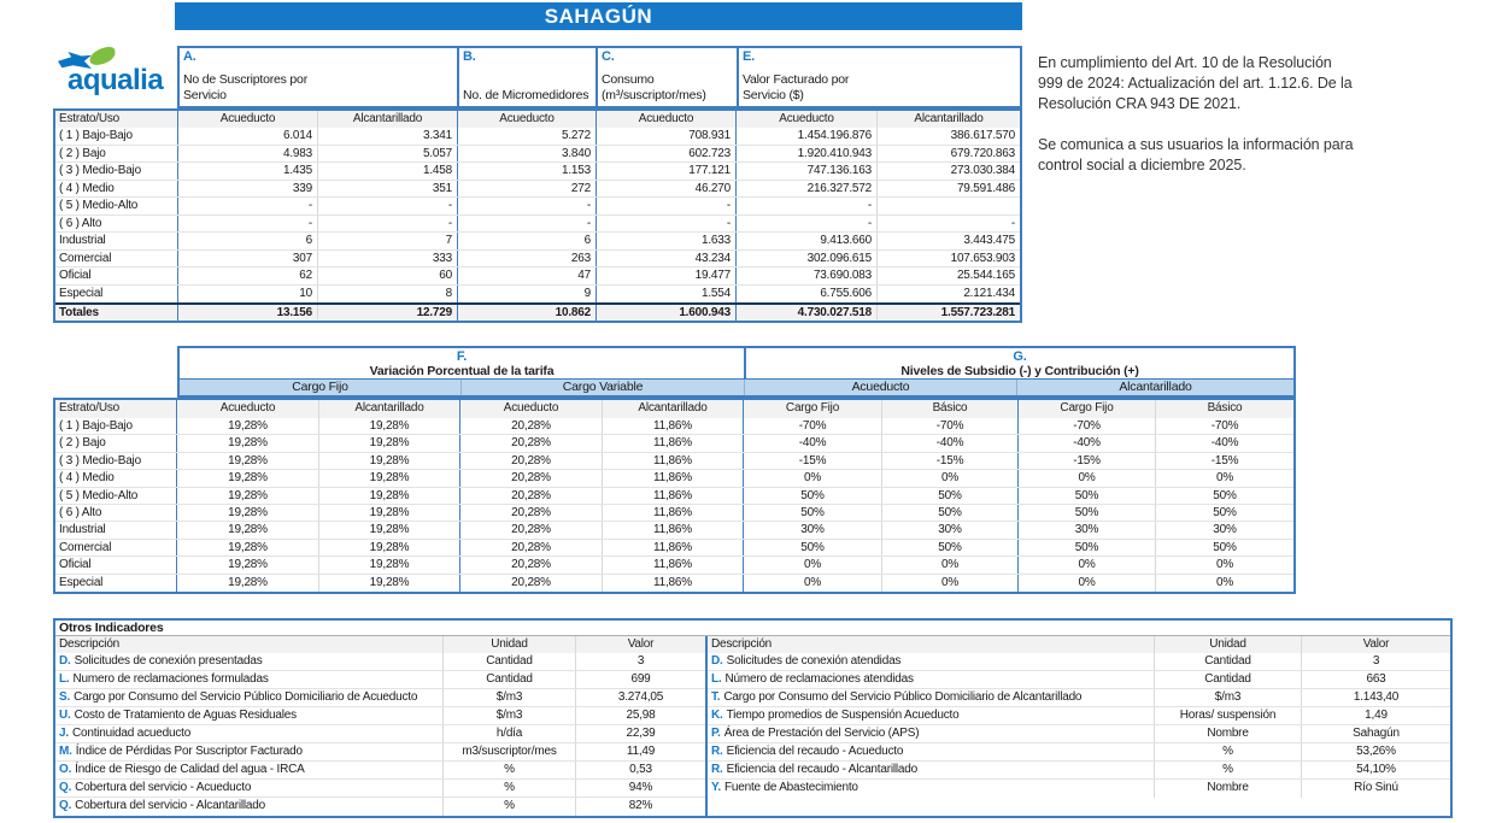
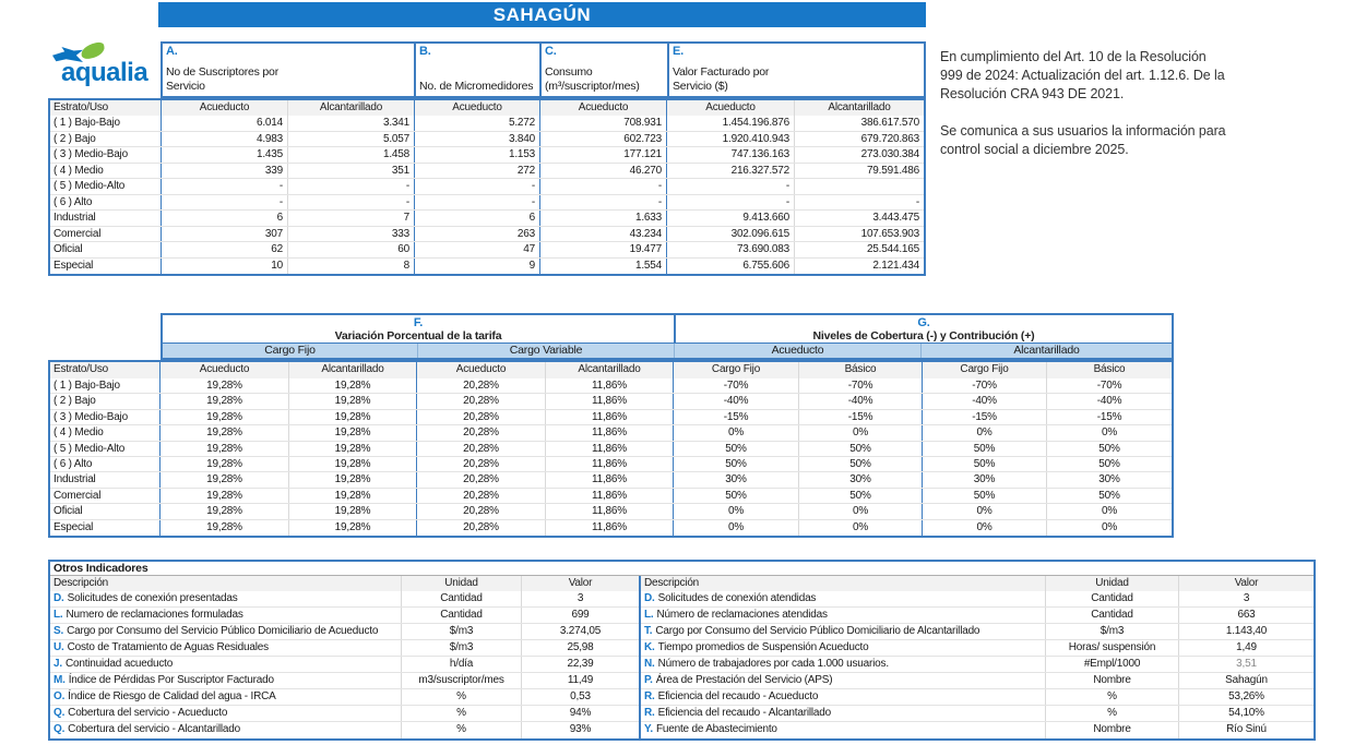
  SAHAGÚN
  aqualia
  En cumplimiento del Art. 10 de la Resolución 999 de 2024: Actualización del art. 1.12.6. De la Resolución CRA 943 DE 2021.
  Se comunica a sus usuarios la información para control social a diciembre 2025.
  A.
  No de Suscriptores por
  Servicio
  B.
  No. de Micromedidores
  C.
  Consumo
  (m³/suscriptor/mes)
  E.
  Valor Facturado por
  Servicio ($)
  Estrato/Uso
  Acueducto
  Alcantarillado
  Acueducto
  Acueducto
  Acueducto
  Alcantarillado
  ( 1 ) Bajo-Bajo
  6.014
  3.341
  5.272
  708.931
  1.454.196.876
  386.617.570
  ( 2 ) Bajo
  4.983
  5.057
  3.840
  602.723
  1.920.410.943
  679.720.863
  ( 3 ) Medio-Bajo
  1.435
  1.458
  1.153
  177.121
  747.136.163
  273.030.384
  ( 4 ) Medio
  339
  351
  272
  46.270
  216.327.572
  79.591.486
  ( 5 ) Medio-Alto
  -
  -
  -
  -
  -
  ( 6 ) Alto
  -
  -
  -
  -
  -
  -
  Industrial
  6
  7
  6
  1.633
  9.413.660
  3.443.475
  Comercial
  307
  333
  263
  43.234
  302.096.615
  107.653.903
  Oficial
  62
  60
  47
  19.477
  73.690.083
  25.544.165
  Especial
  10
  8
  9
  1.554
  6.755.606
  2.121.434
- Totales
- 13.156
- 12.729
- 10.862
- 1.600.943
- 4.730.027.518
- 1.557.723.281
  F.
  Variación Porcentual de la tarifa
  G.
- Niveles de Subsidio (-) y Contribución (+)
+ Niveles de Cobertura (-) y Contribución (+)
  Cargo Fijo
  Cargo Variable
  Acueducto
  Alcantarillado
  Estrato/Uso
  Acueducto
  Alcantarillado
  Acueducto
  Alcantarillado
  Cargo Fijo
  Básico
  Cargo Fijo
  Básico
  ( 1 ) Bajo-Bajo
  19,28%
  19,28%
  20,28%
  11,86%
  -70%
  -70%
  -70%
  -70%
  ( 2 ) Bajo
  19,28%
  19,28%
  20,28%
  11,86%
  -40%
  -40%
  -40%
  -40%
  ( 3 ) Medio-Bajo
  19,28%
  19,28%
  20,28%
  11,86%
  -15%
  -15%
  -15%
  -15%
  ( 4 ) Medio
  19,28%
  19,28%
  20,28%
  11,86%
  0%
  0%
  0%
  0%
  ( 5 ) Medio-Alto
  19,28%
  19,28%
  20,28%
  11,86%
  50%
  50%
  50%
  50%
  ( 6 ) Alto
  19,28%
  19,28%
  20,28%
  11,86%
  50%
  50%
  50%
  50%
  Industrial
  19,28%
  19,28%
  20,28%
  11,86%
  30%
  30%
  30%
  30%
  Comercial
  19,28%
  19,28%
  20,28%
  11,86%
  50%
  50%
  50%
  50%
  Oficial
  19,28%
  19,28%
  20,28%
  11,86%
  0%
  0%
  0%
  0%
  Especial
  19,28%
  19,28%
  20,28%
  11,86%
  0%
  0%
  0%
  0%
  Otros Indicadores
  Descripción
  Unidad
  Valor
  D. Solicitudes de conexión presentadas
  Cantidad
  3
  L. Numero de reclamaciones formuladas
  Cantidad
  699
  S. Cargo por Consumo del Servicio Público Domiciliario de Acueducto
  $/m3
  3.274,05
  U. Costo de Tratamiento de Aguas Residuales
  $/m3
  25,98
  J. Continuidad acueducto
  h/día
  22,39
  M. Índice de Pérdidas Por Suscriptor Facturado
  m3/suscriptor/mes
  11,49
  O. Índice de Riesgo de Calidad del agua - IRCA
  %
  0,53
  Q. Cobertura del servicio - Acueducto
  %
  94%
  Q. Cobertura del servicio - Alcantarillado
  %
- 82%
+ 93%
  Descripción
  Unidad
  Valor
  D. Solicitudes de conexión atendidas
  Cantidad
  3
  L. Número de reclamaciones atendidas
  Cantidad
  663
  T. Cargo por Consumo del Servicio Público Domiciliario de Alcantarillado
  $/m3
  1.143,40
  K. Tiempo promedios de Suspensión Acueducto
  Horas/ suspensión
  1,49
+ N. Número de trabajadores por cada 1.000 usuarios.
+ #Empl/1000
+ 3,51
  P. Área de Prestación del Servicio (APS)
  Nombre
  Sahagún
  R. Eficiencia del recaudo - Acueducto
  %
  53,26%
  R. Eficiencia del recaudo - Alcantarillado
  %
  54,10%
  Y. Fuente de Abastecimiento
  Nombre
  Río Sinú
